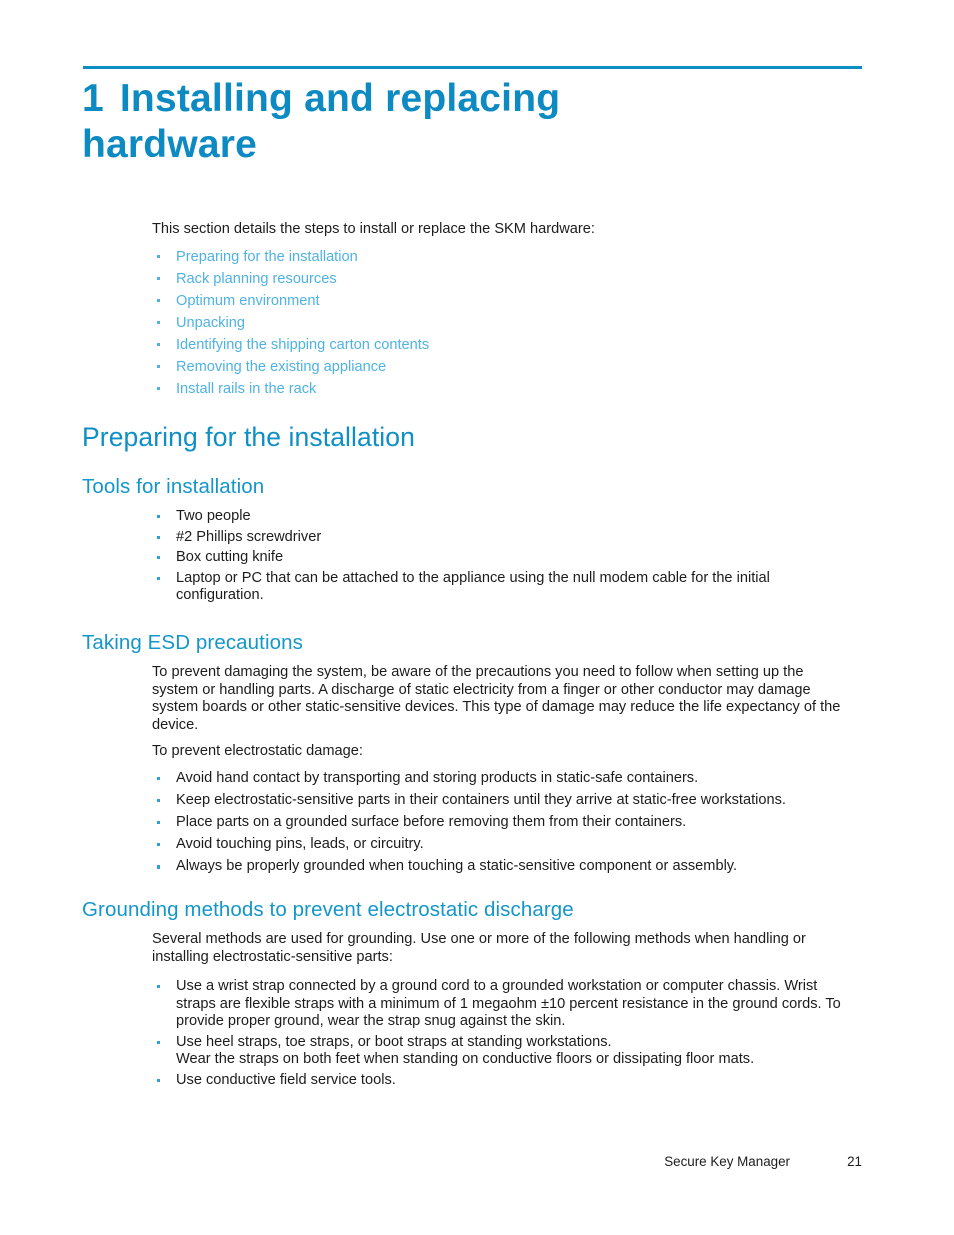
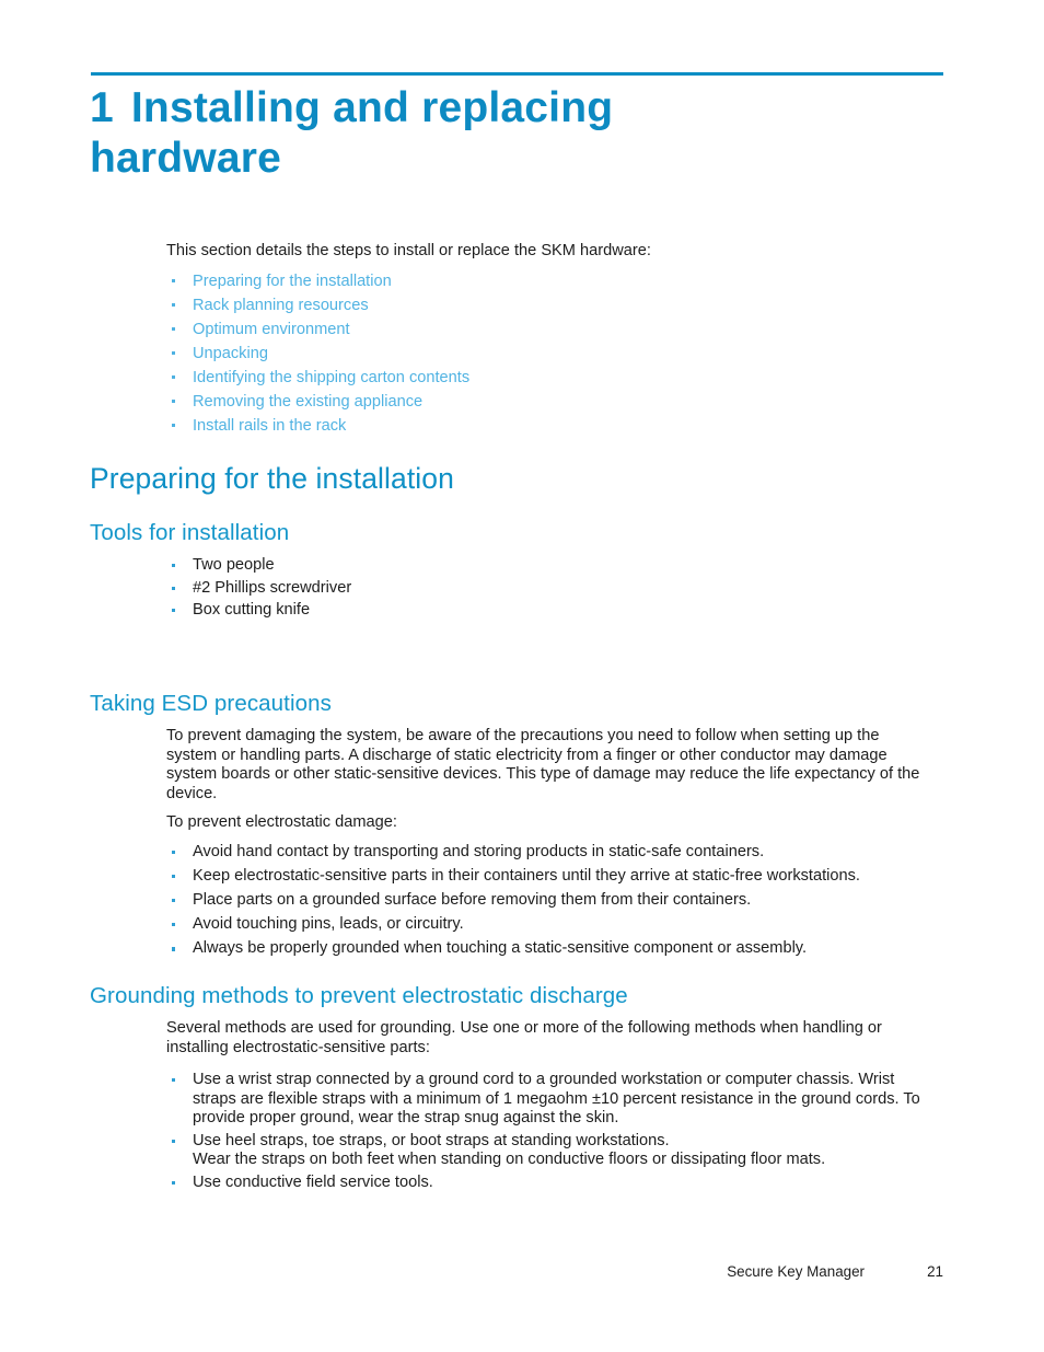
  1 Installing and replacing hardware
  This section details the steps to install or replace the SKM hardware:
  Preparing for the installation
  Rack planning resources
  Optimum environment
  Unpacking
  Identifying the shipping carton contents
  Removing the existing appliance
  Install rails in the rack
  Preparing for the installation
  Tools for installation
  Two people
  #2 Phillips screwdriver
  Box cutting knife
- Laptop or PC that can be attached to the appliance using the null modem cable for the initial configuration.
  Taking ESD precautions
  To prevent damaging the system, be aware of the precautions you need to follow when setting up the system or handling parts. A discharge of static electricity from a finger or other conductor may damage system boards or other static-sensitive devices. This type of damage may reduce the life expectancy of the device.
  To prevent electrostatic damage:
  Avoid hand contact by transporting and storing products in static-safe containers.
  Keep electrostatic-sensitive parts in their containers until they arrive at static-free workstations.
  Place parts on a grounded surface before removing them from their containers.
  Avoid touching pins, leads, or circuitry.
  Always be properly grounded when touching a static-sensitive component or assembly.
  Grounding methods to prevent electrostatic discharge
  Several methods are used for grounding. Use one or more of the following methods when handling or installing electrostatic-sensitive parts:
  Use a wrist strap connected by a ground cord to a grounded workstation or computer chassis. Wrist straps are flexible straps with a minimum of 1 megaohm ±10 percent resistance in the ground cords. To provide proper ground, wear the strap snug against the skin.
  Use heel straps, toe straps, or boot straps at standing workstations.
  Wear the straps on both feet when standing on conductive floors or dissipating floor mats.
  Use conductive field service tools.
  Secure Key Manager
  21
